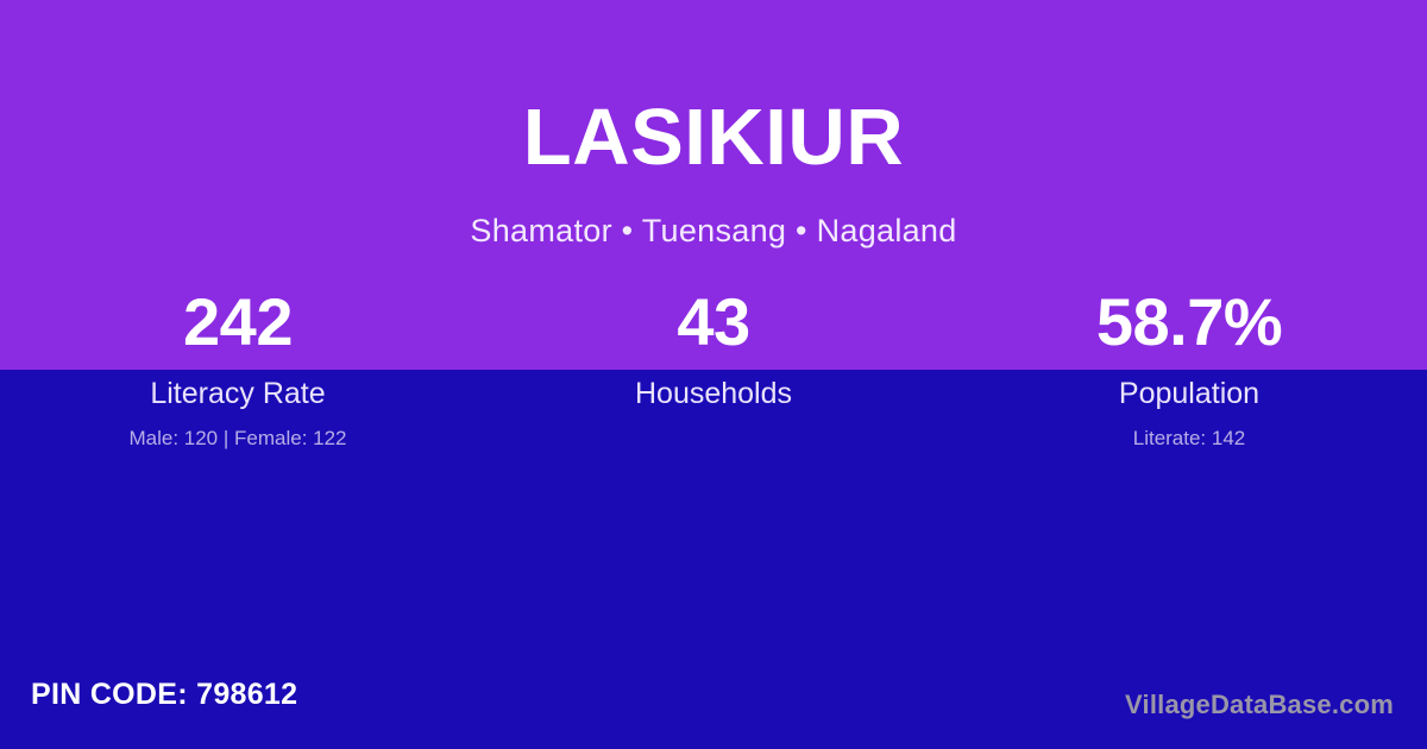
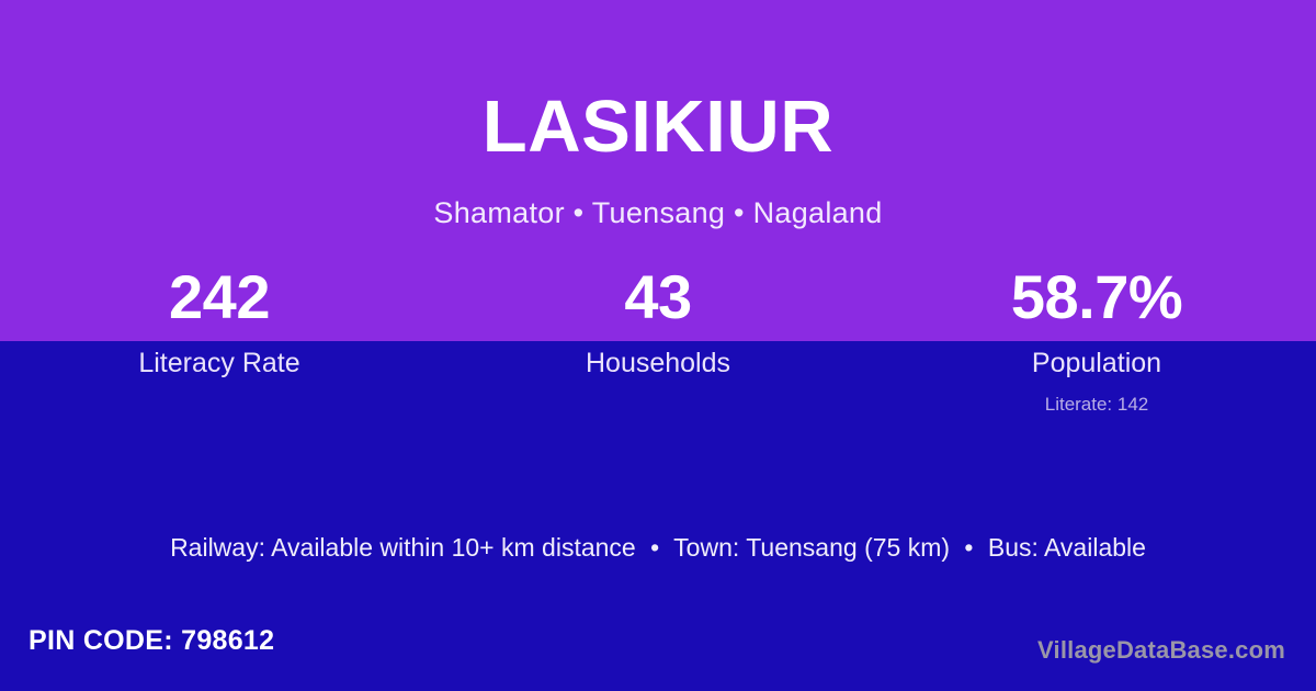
  LASIKIUR
  Shamator • Tuensang • Nagaland
  242
  Literacy Rate
- Male: 120 | Female: 122
  43
  Households
  58.7%
  Population
  Literate: 142
+ Railway: Available within 10+ km distance • Town: Tuensang (75 km) • Bus: Available
  PIN CODE: 798612
  VillageDataBase.com
